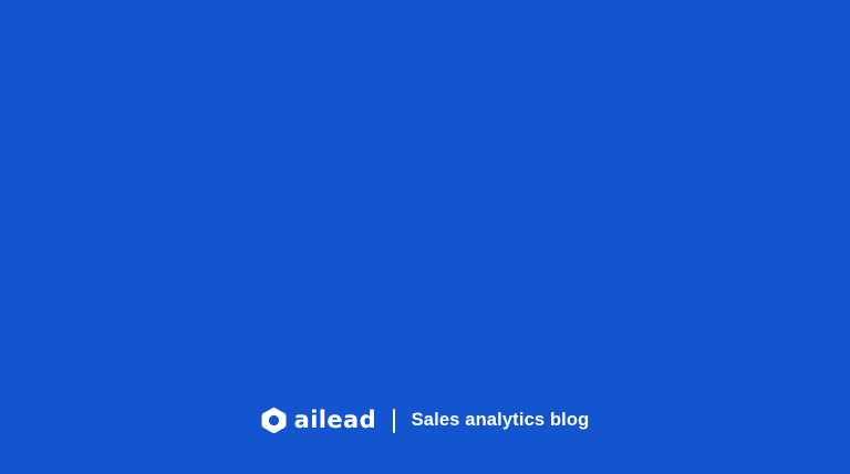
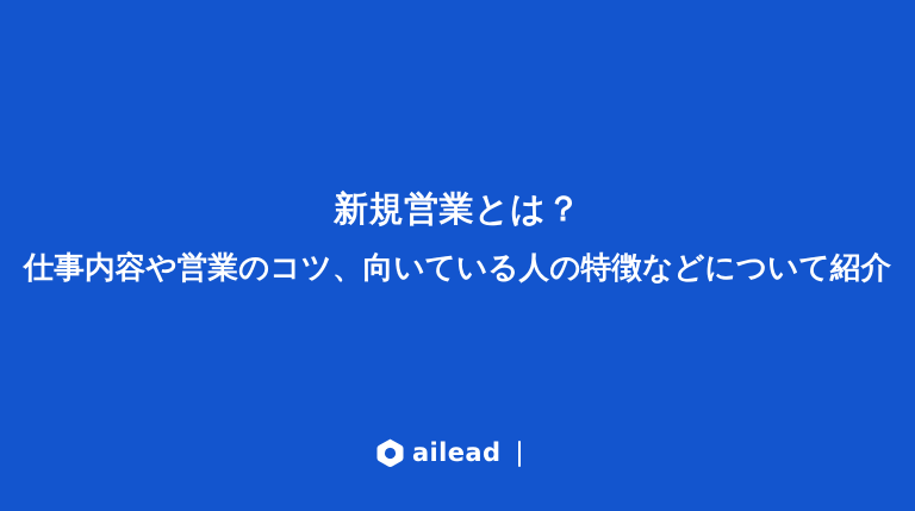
+ 新規営業とは？
+ 仕事内容や営業のコツ、向いている人の特徴などについて紹介
  ailead
- Sales analytics blog
